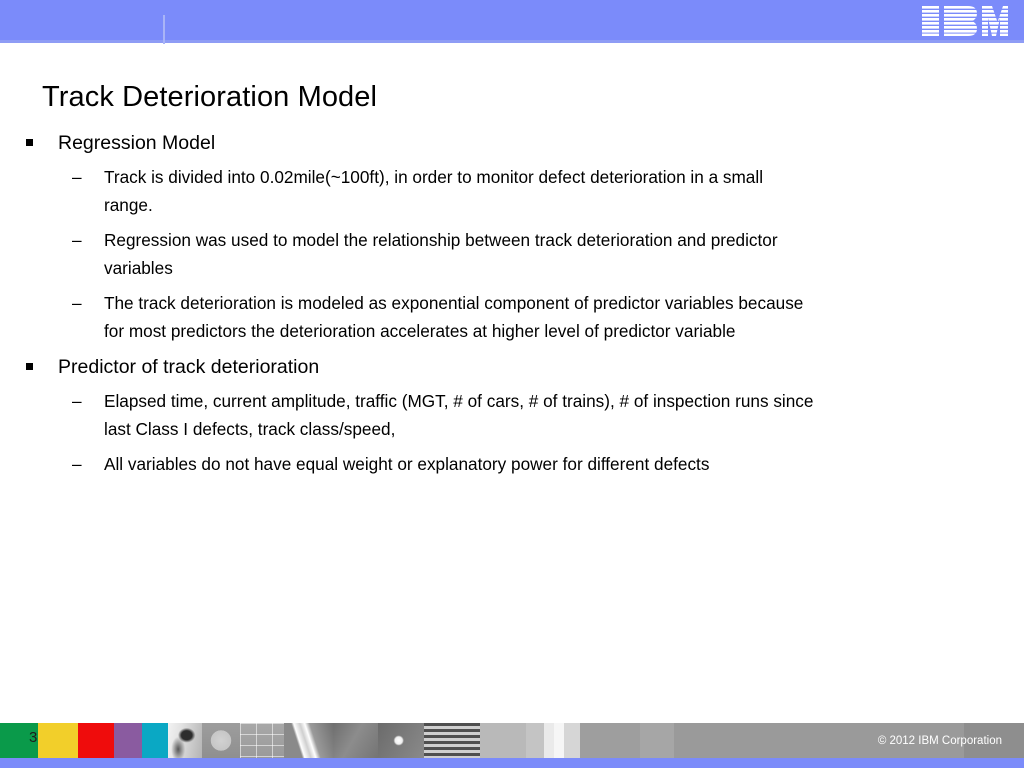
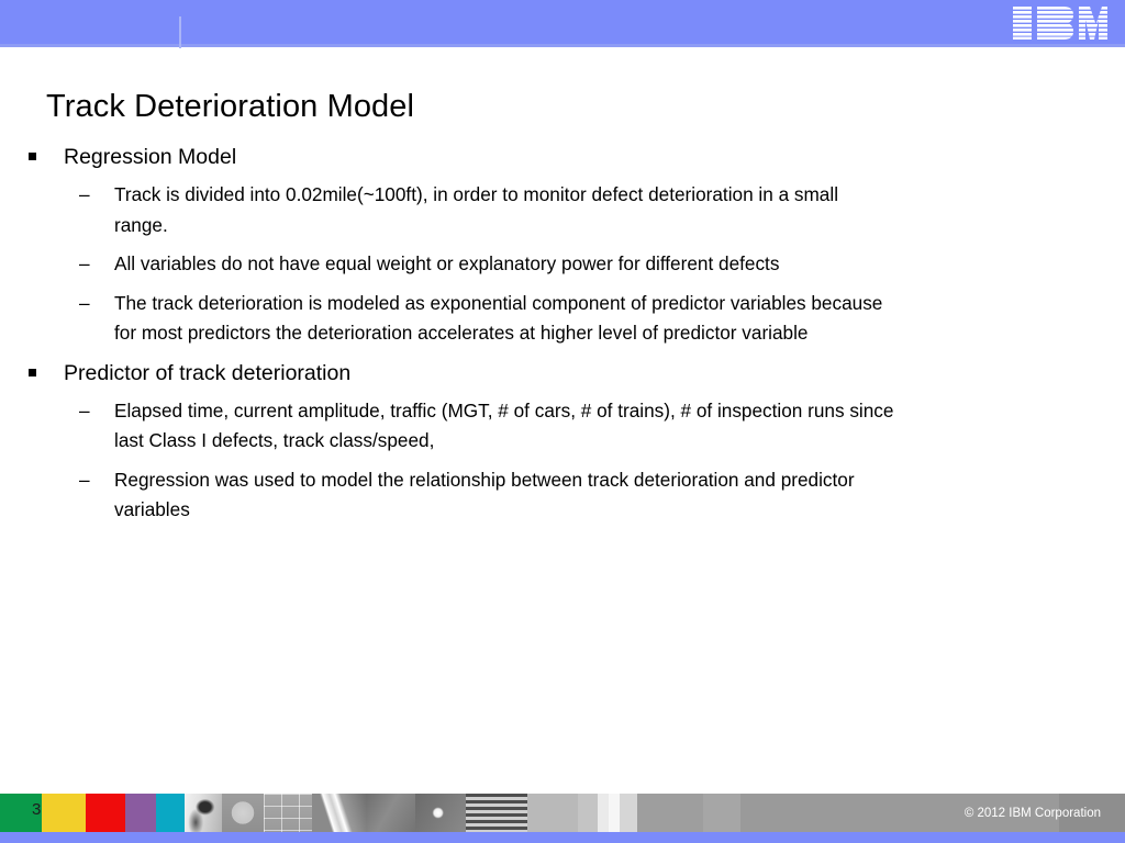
  Track Deterioration Model
  Regression Model
  –
  Track is divided into 0.02mile(~100ft), in order to monitor defect deterioration in a small range.
  –
- Regression was used to model the relationship between track deterioration and predictor variables
+ All variables do not have equal weight or explanatory power for different defects
  –
  The track deterioration is modeled as exponential component of predictor variables because for most predictors the deterioration accelerates at higher level of predictor variable
  Predictor of track deterioration
  –
  Elapsed time, current amplitude, traffic (MGT, # of cars, # of trains), # of inspection runs since last Class I defects, track class/speed,
  –
- All variables do not have equal weight or explanatory power for different defects
+ Regression was used to model the relationship between track deterioration and predictor variables
  3
  © 2012 IBM Corporation
